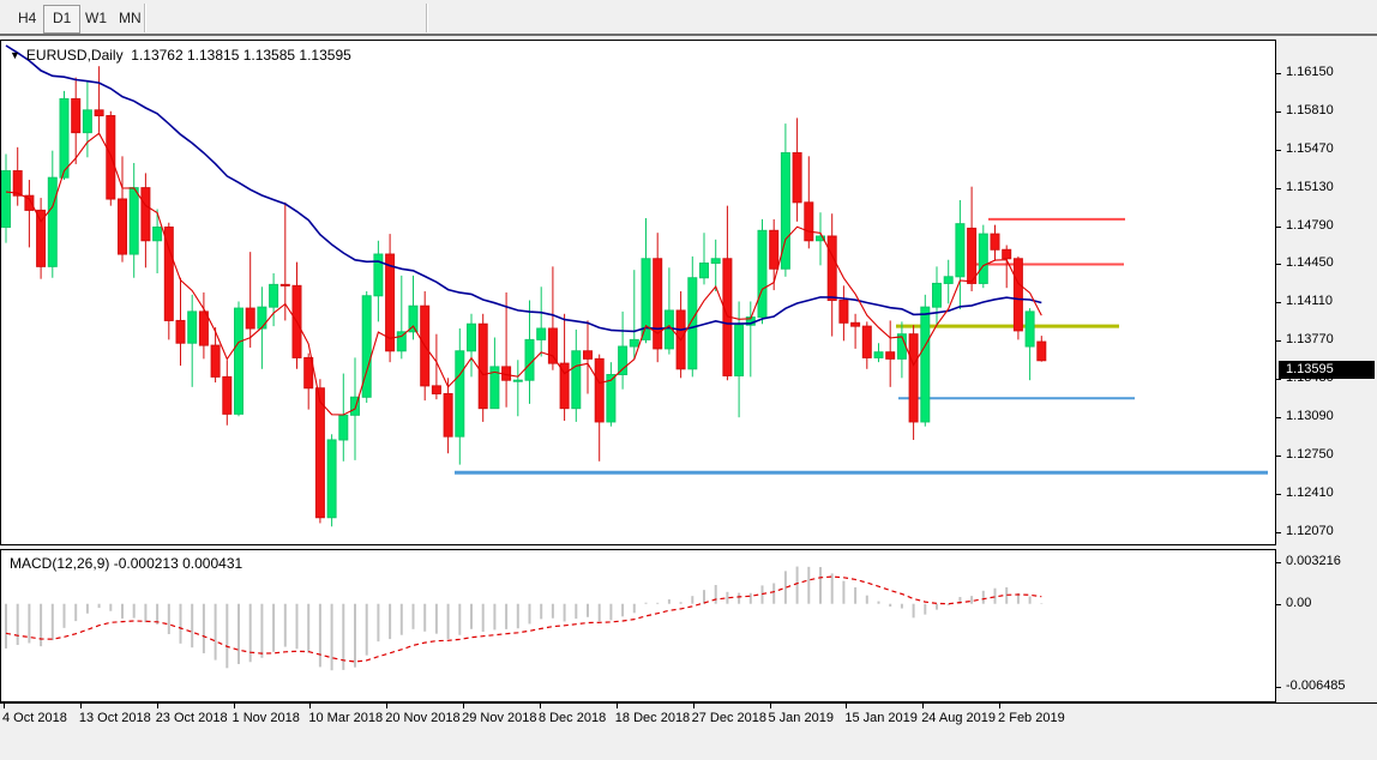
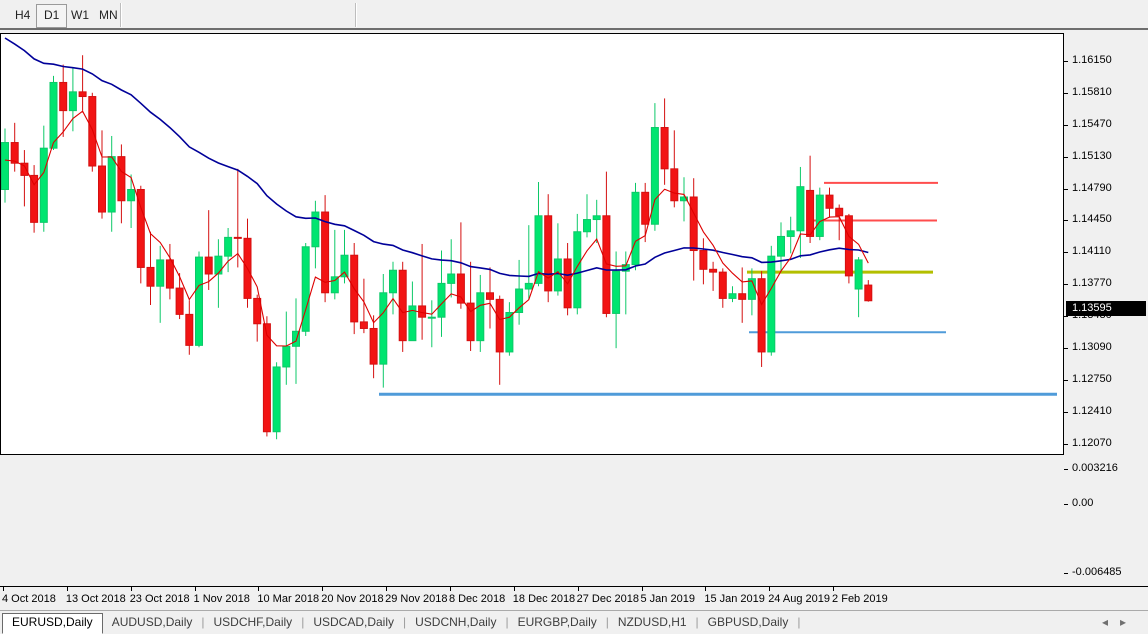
  H4
  D1
  W1
  MN
- ▼ EURUSD,Daily 1.13762 1.13815 1.13585 1.13595
- MACD(12,26,9) -0.000213 0.000431
  1.16150
  1.15810
  1.15470
  1.15130
  1.14790
  1.14450
  1.14110
  1.13770
  1.13090
  1.12750
  1.12410
  1.12070
  1.13595
  0.003216
  0.00
  -0.006485
  4 Oct 2018
  13 Oct 2018
  23 Oct 2018
  1 Nov 2018
  10 Mar 2018
  20 Nov 2018
  29 Nov 2018
  8 Dec 2018
  18 Dec 2018
  27 Dec 2018
  5 Jan 2019
  15 Jan 2019
  24 Aug 2019
  2 Feb 2019
+ EURUSD,Daily AUDUSD,Daily | USDCHF,Daily | USDCAD,Daily | USDCNH,Daily | EURGBP,Daily | NZDUSD,H1 | GBPUSD,Daily |
+ ◂▸
